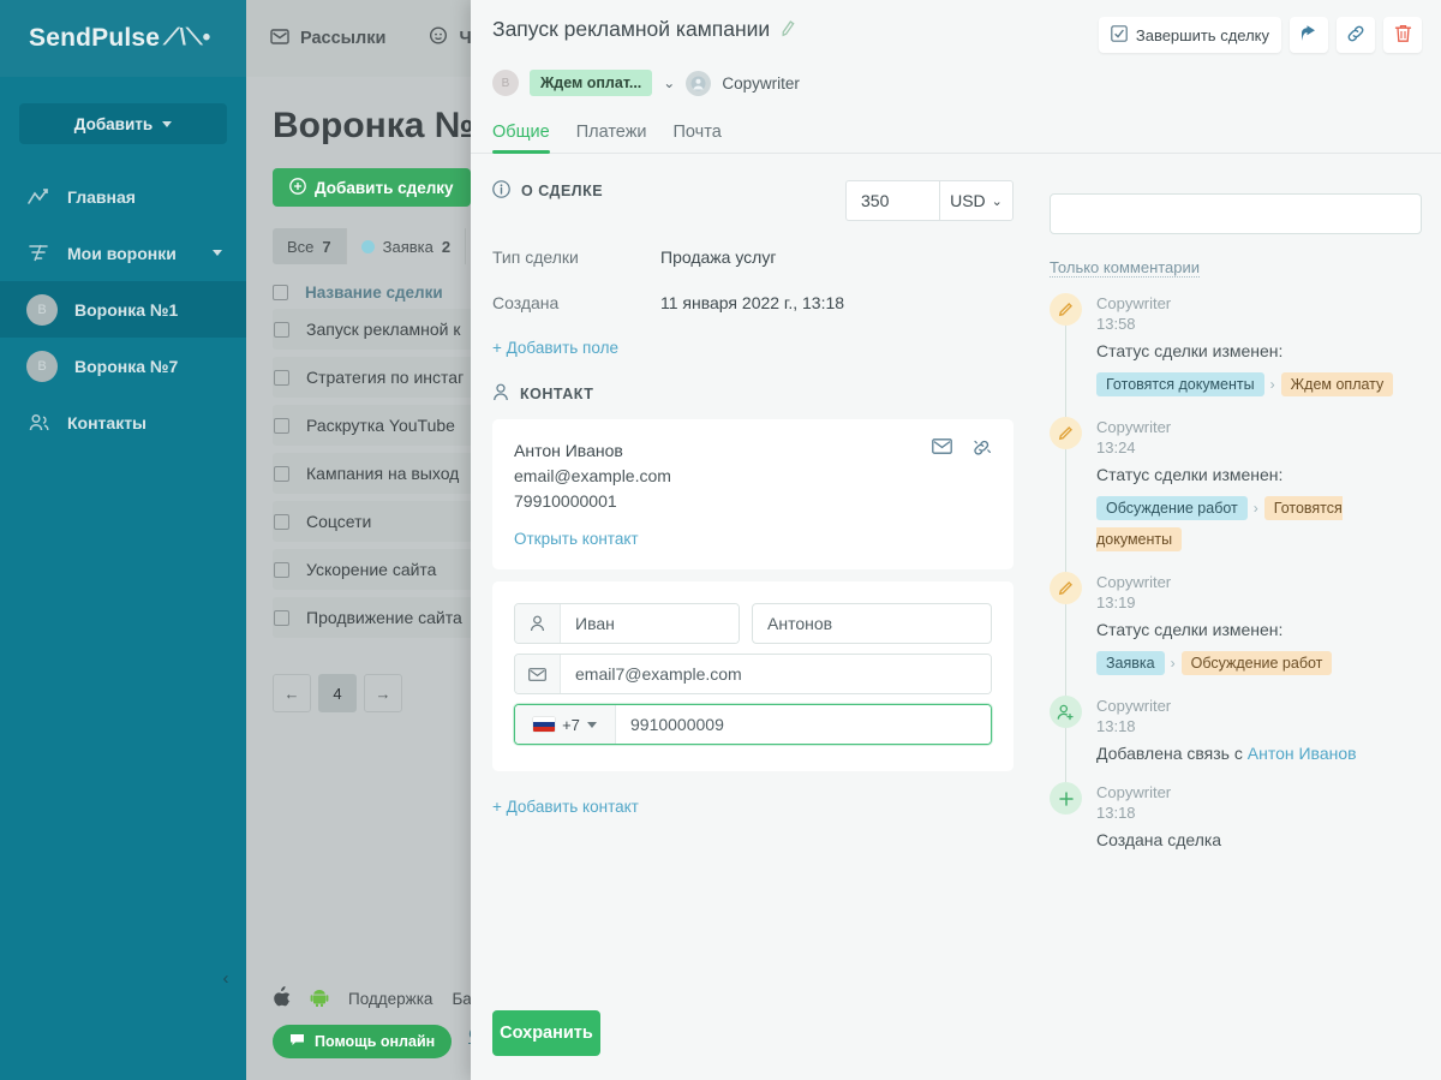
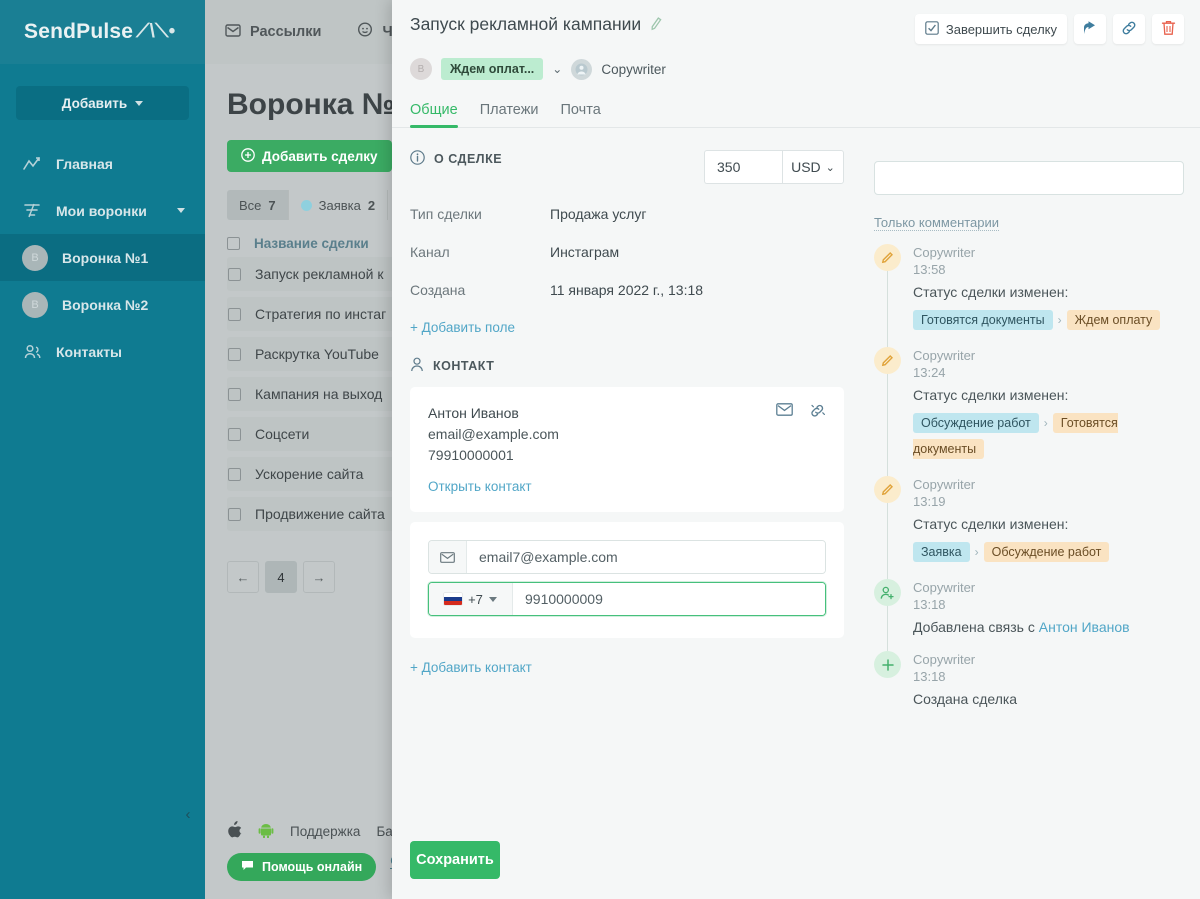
  Рассылки
  Воронка №
  Добавить сделку
  Все
  7
  Заявка
  2
  Название сделки
  Запуск рекламной к
  Стратегия по инстаг
  Раскрутка YouTube
  Кампания на выход
  Соцсети
  Ускорение сайта
  Продвижение сайта
  ←
  4
  →
  Поддержка
  Помощь онлайн
  SendPulse
  ⟋\⟍•
  Добавить
  Главная
  Мои воронки
  В
  Воронка №1
  В
- Воронка №7
+ Воронка №2
  Контакты
  ‹
  Запуск рекламной кампании
  Завершить сделку
  В
  Ждем оплат...
  ⌄
  Copywriter
  Общие
  Платежи
  Почта
  О СДЕЛКЕ
  350
  USD
  ⌄
  Тип сделки
  Продажа услуг
+ Канал
+ Инстаграм
  Создана
  11 января 2022 г., 13:18
  + Добавить поле
  КОНТАКТ
  Антон Иванов
  email@example.com
  79910000001
  Открыть контакт
- Иван
- Антонов
  email7@example.com
  +7
  9910000009
  + Добавить контакт
  Только комментарии
  Copywriter
  13:58
  Статус сделки изменен:
  Готовятся документы › Ждем оплату
  Copywriter
  13:24
  Статус сделки изменен:
  Обсуждение работ › Готовятся документы
  Copywriter
  13:19
  Статус сделки изменен:
  Заявка › Обсуждение работ
  Copywriter
  13:18
  Добавлена связь с Антон Иванов
  Copywriter
  13:18
  Создана сделка
  Сохранить
